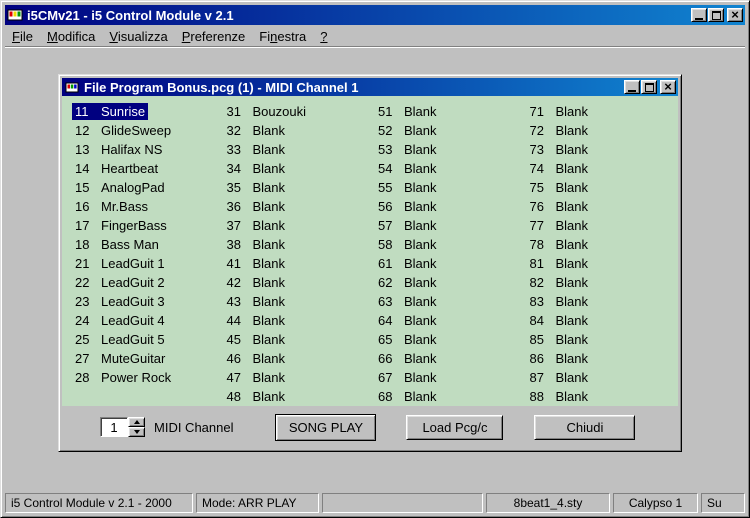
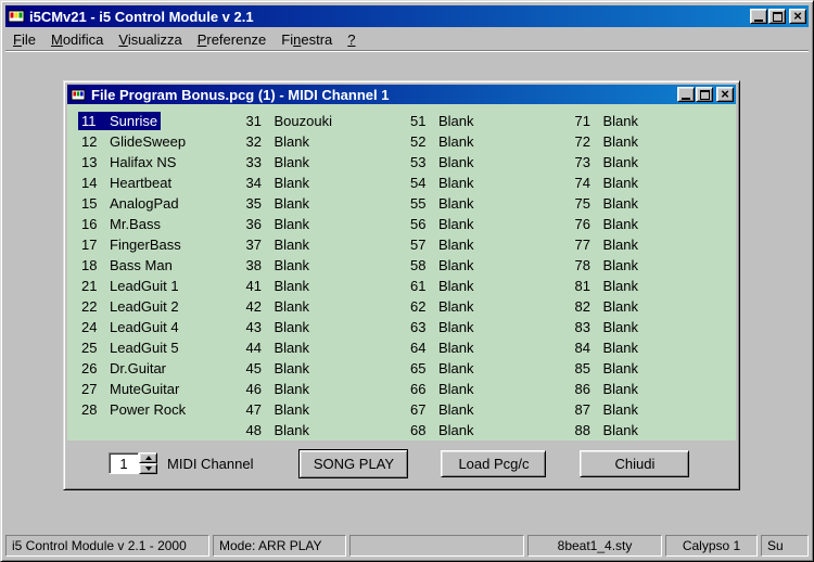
  i5CMv21 - i5 Control Module v 2.1
  ×
  File
  Modifica
  Visualizza
  Preferenze
  Finestra
  ?
  File Program Bonus.pcg (1) - MIDI Channel 1
  ×
  11
  Sunrise
  12
  GlideSweep
  13
  Halifax NS
  14
  Heartbeat
  15
  AnalogPad
  16
  Mr.Bass
  17
  FingerBass
  18
  Bass Man
  21
  LeadGuit 1
  22
  LeadGuit 2
- 23
- LeadGuit 3
  24
  LeadGuit 4
  25
  LeadGuit 5
+ 26
+ Dr.Guitar
  27
  MuteGuitar
  28
  Power Rock
  31
  Bouzouki
  32
  Blank
  33
  Blank
  34
  Blank
  35
  Blank
  36
  Blank
  37
  Blank
  38
  Blank
  41
  Blank
  42
  Blank
  43
  Blank
  44
  Blank
  45
  Blank
  46
  Blank
  47
  Blank
  48
  Blank
  51
  Blank
  52
  Blank
  53
  Blank
  54
  Blank
  55
  Blank
  56
  Blank
  57
  Blank
  58
  Blank
  61
  Blank
  62
  Blank
  63
  Blank
  64
  Blank
  65
  Blank
  66
  Blank
  67
  Blank
  68
  Blank
  71
  Blank
  72
  Blank
  73
  Blank
  74
  Blank
  75
  Blank
  76
  Blank
  77
  Blank
  78
  Blank
  81
  Blank
  82
  Blank
  83
  Blank
  84
  Blank
  85
  Blank
  86
  Blank
  87
  Blank
  88
  Blank
  1
  MIDI Channel
  SONG PLAY
  Load Pcg/c
  Chiudi
  i5 Control Module v 2.1 - 2000
  Mode: ARR PLAY
  8beat1_4.sty
  Calypso 1
  Su
